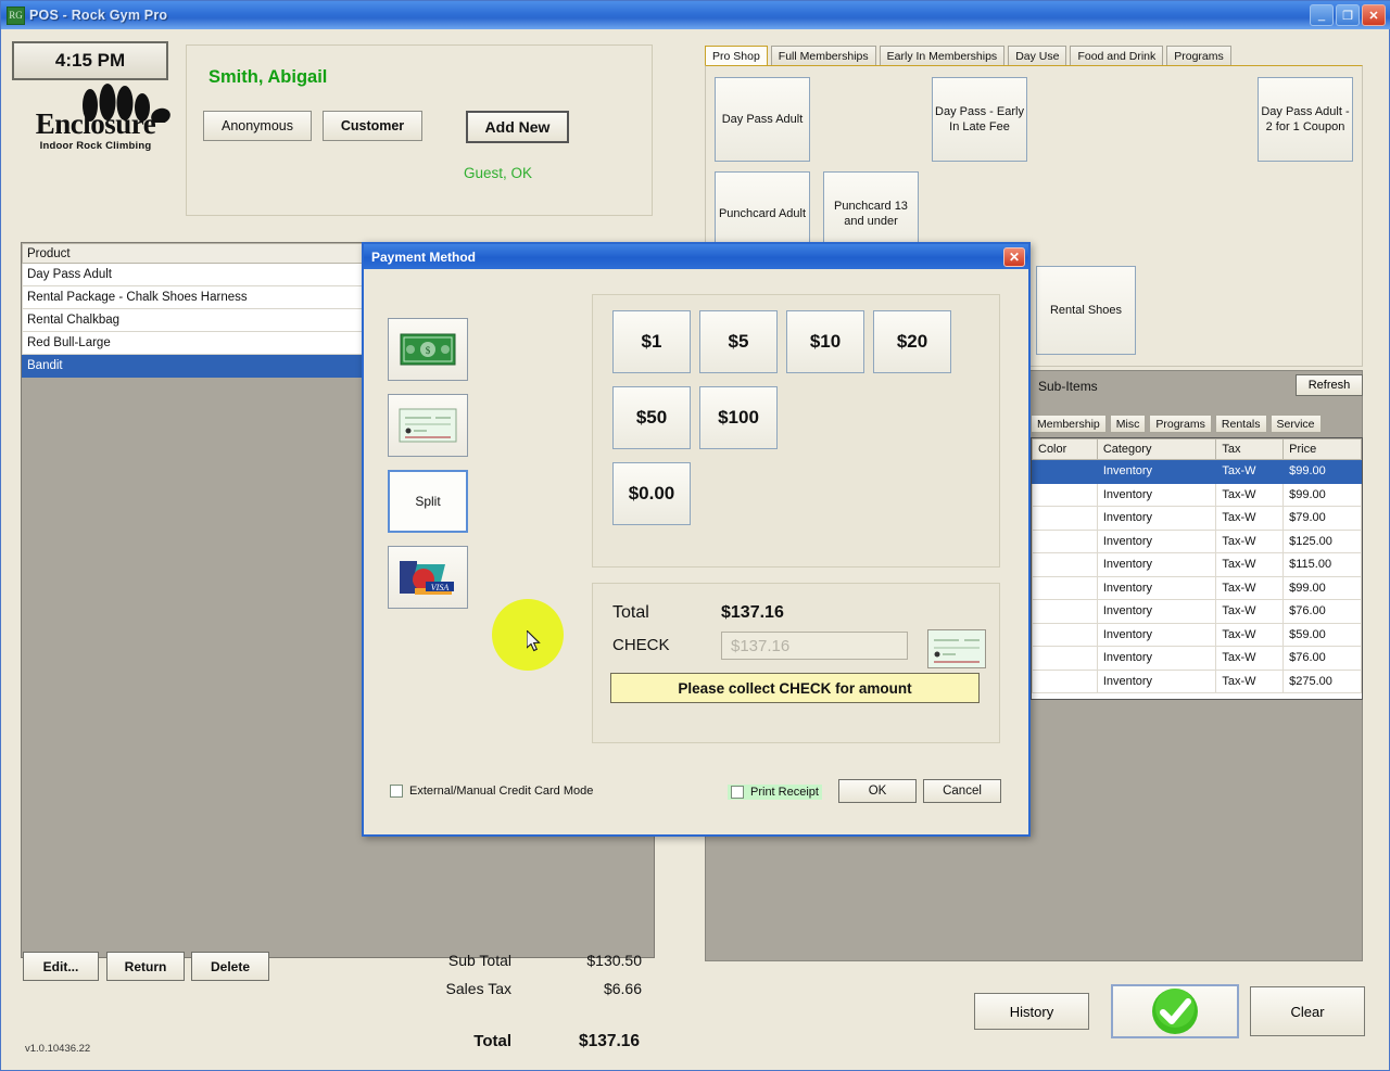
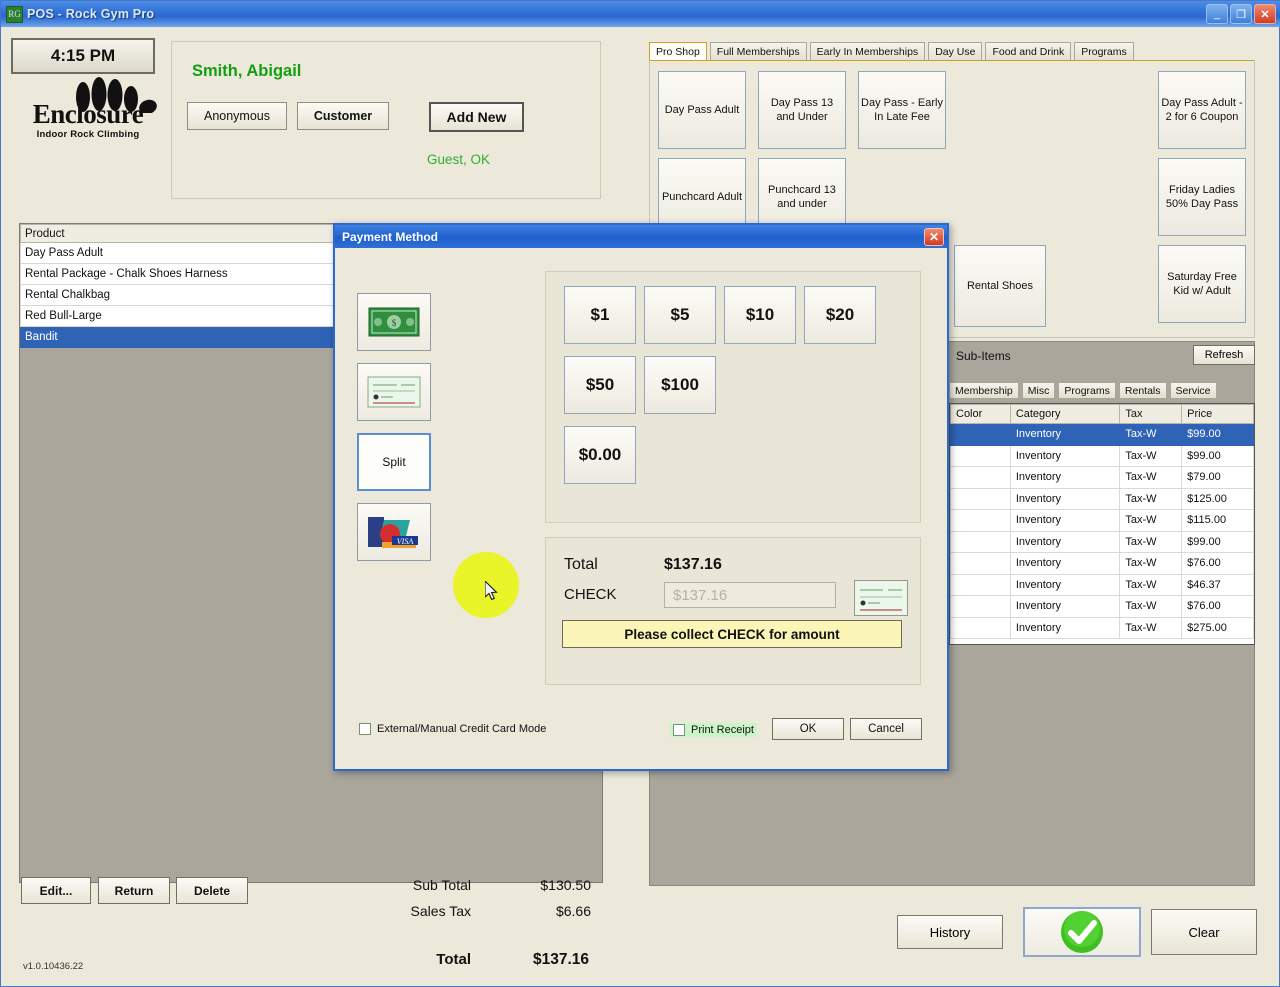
  RG
  POS - Rock Gym Pro
  _
  ❐
  ✕
  4:15 PM
  Enclosure
  Indoor Rock Climbing
  Smith, Abigail
  Anonymous
  Customer
  Add New
  Guest, OK
  Day Pass Adult
  Rental Package - Chalk Shoes Harness
  Rental Chalkbag
  Red Bull-Large
  Edit...
  Return
  Delete
  v1.0.10436.22
  Sub Total
  $130.50
  Sales Tax
  $6.66
  Total
  $137.16
  Pro Shop
  Full Memberships
  Early In Memberships
  Day Use
  Food and Drink
  Programs
  Day Pass Adult
+ Day Pass 13 and Under
  Day Pass - Early In Late Fee
- Day Pass Adult - 2 for 1 Coupon
+ Day Pass Adult - 2 for 6 Coupon
  Punchcard Adult
  Punchcard 13 and under
+ Friday Ladies 50% Day Pass
  Rental Shoes
+ Saturday Free Kid w/ Adult
  Sub-Items
  Refresh
  Membership
  Misc
  Programs
  Rentals
  Service
  Color	Category	Tax	Price
  	Inventory	Tax-W	$99.00
  	Inventory	Tax-W	$99.00
  	Inventory	Tax-W	$79.00
  	Inventory	Tax-W	$125.00
  	Inventory	Tax-W	$115.00
  	Inventory	Tax-W	$99.00
  	Inventory	Tax-W	$76.00
- 	Inventory	Tax-W	$59.00
+ 	Inventory	Tax-W	$46.37
  	Inventory	Tax-W	$76.00
  	Inventory	Tax-W	$275.00
  History
  Clear
  Payment Method
  ✕
  $
  Split
  VISA
  $1
  $5
  $10
  $20
  $50
  $100
  $0.00
  Total
  $137.16
  CHECK
  $137.16
  Please collect CHECK for amount
  External/Manual Credit Card Mode
  Print Receipt
  OK
  Cancel
